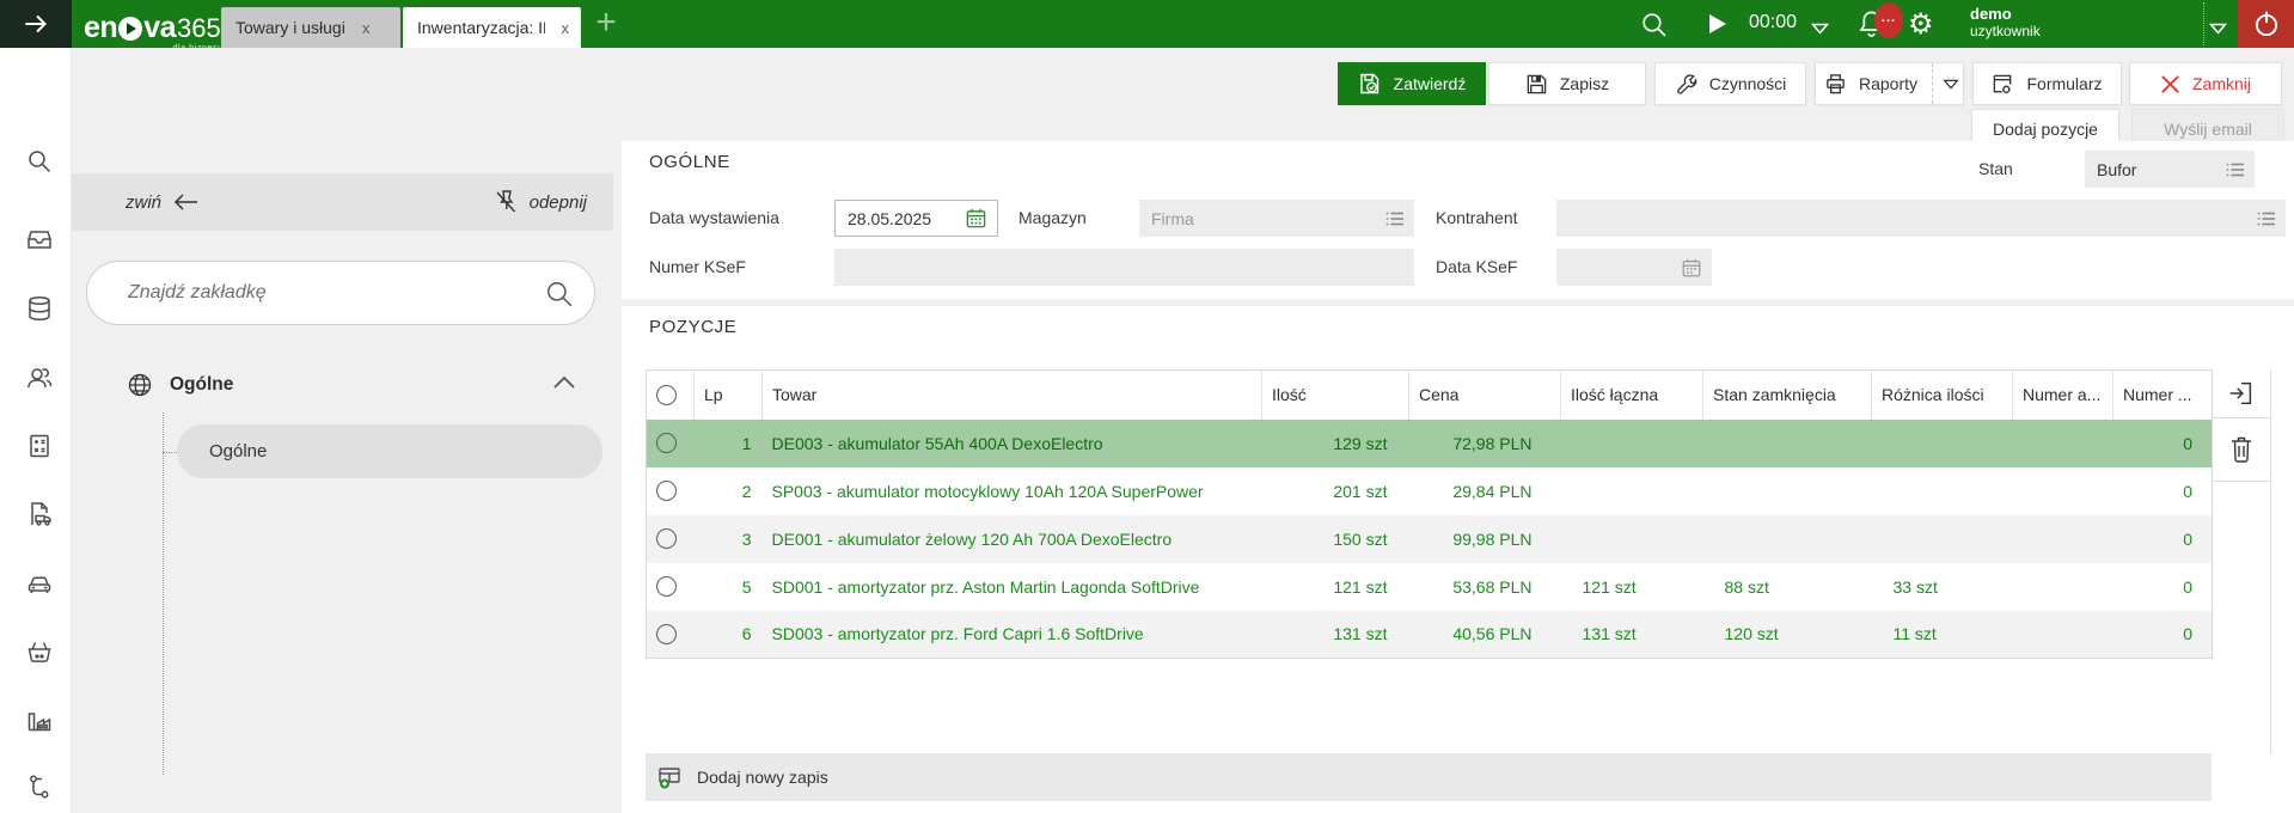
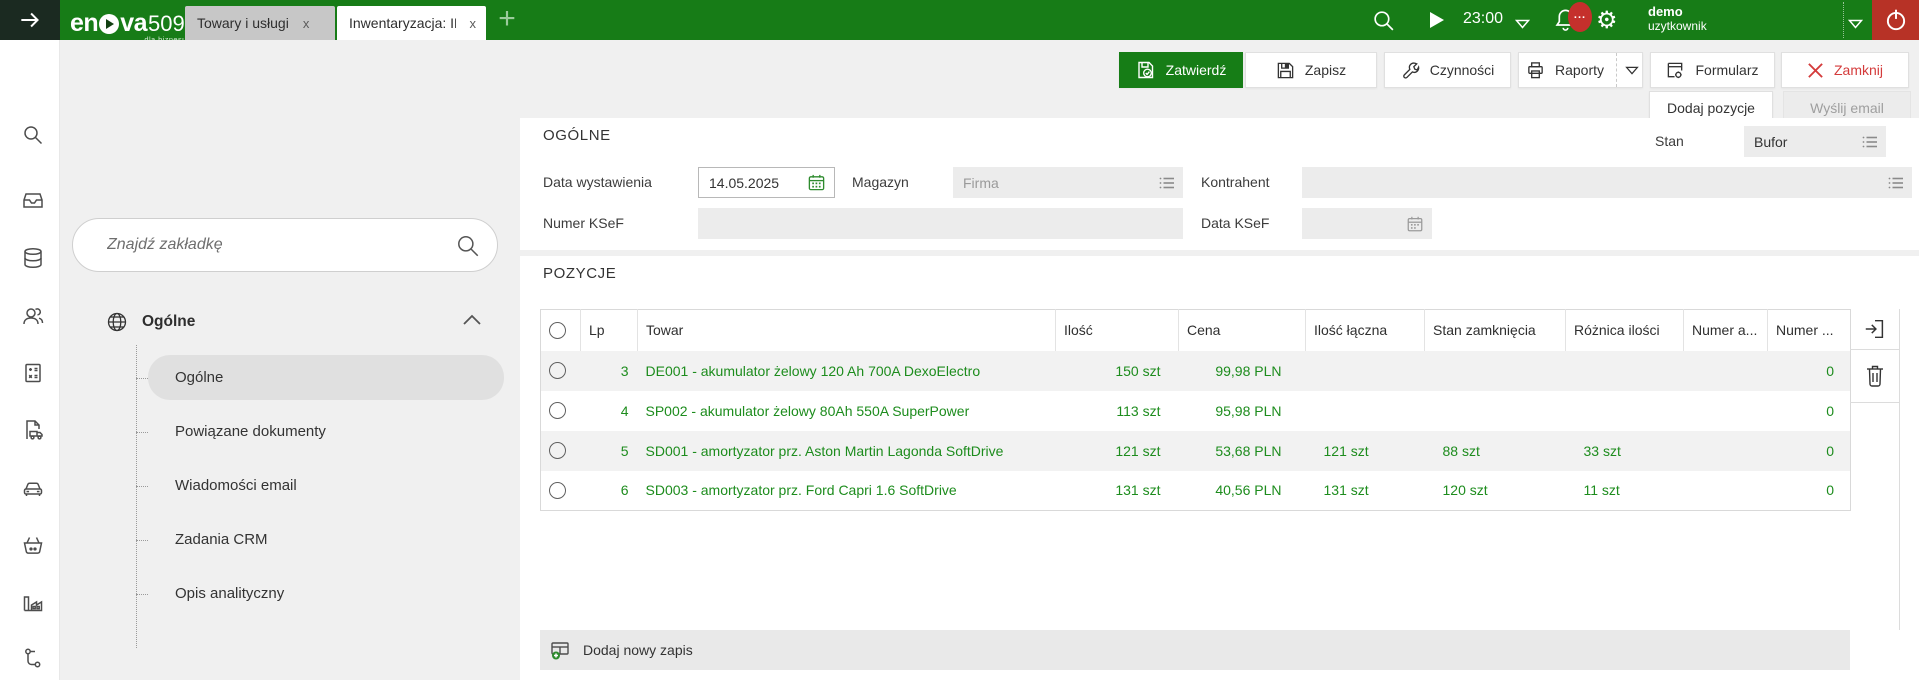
  en
  va
- 365
+ 509
  Towary i usługi
  x
  Inwentaryzacja: I
  x
  +
- 00:00
+ 23:00
  ...
  ⚙
  demo
  uzytkownik
  Zatwierdź
  Zapisz
  Czynności
  Raporty
  Formularz
  Zamknij
  Dodaj pozycje
  Wyślij email
- zwiń
- odepnij
  Znajdź zakładkę
  Ogólne
  Ogólne
+ Powiązane dokumenty
+ Wiadomości email
+ Zadania CRM
+ Opis analityczny
  OGÓLNE
  Stan
  Bufor
  Data wystawienia
- 28.05.2025
+ 14.05.2025
  Magazyn
  Firma
  Kontrahent
  Numer KSeF
  Data KSeF
  POZYCJE
  	Lp	Towar	Ilość	Cena	Ilość łączna	Stan zamknięcia	Różnica ilości	Numer a...	Numer ...
- 	1	DE003 - akumulator 55Ah 400A DexoElectro	129 szt	72,98 PLN					0
- 	2	SP003 - akumulator motocyklowy 10Ah 120A SuperPower	201 szt	29,84 PLN					0
  	3	DE001 - akumulator żelowy 120 Ah 700A DexoElectro	150 szt	99,98 PLN					0
+ 	4	SP002 - akumulator żelowy 80Ah 550A SuperPower	113 szt	95,98 PLN					0
  	5	SD001 - amortyzator prz. Aston Martin Lagonda SoftDrive	121 szt	53,68 PLN	121 szt	88 szt	33 szt		0
  	6	SD003 - amortyzator prz. Ford Capri 1.6 SoftDrive	131 szt	40,56 PLN	131 szt	120 szt	11 szt		0
  Dodaj nowy zapis
